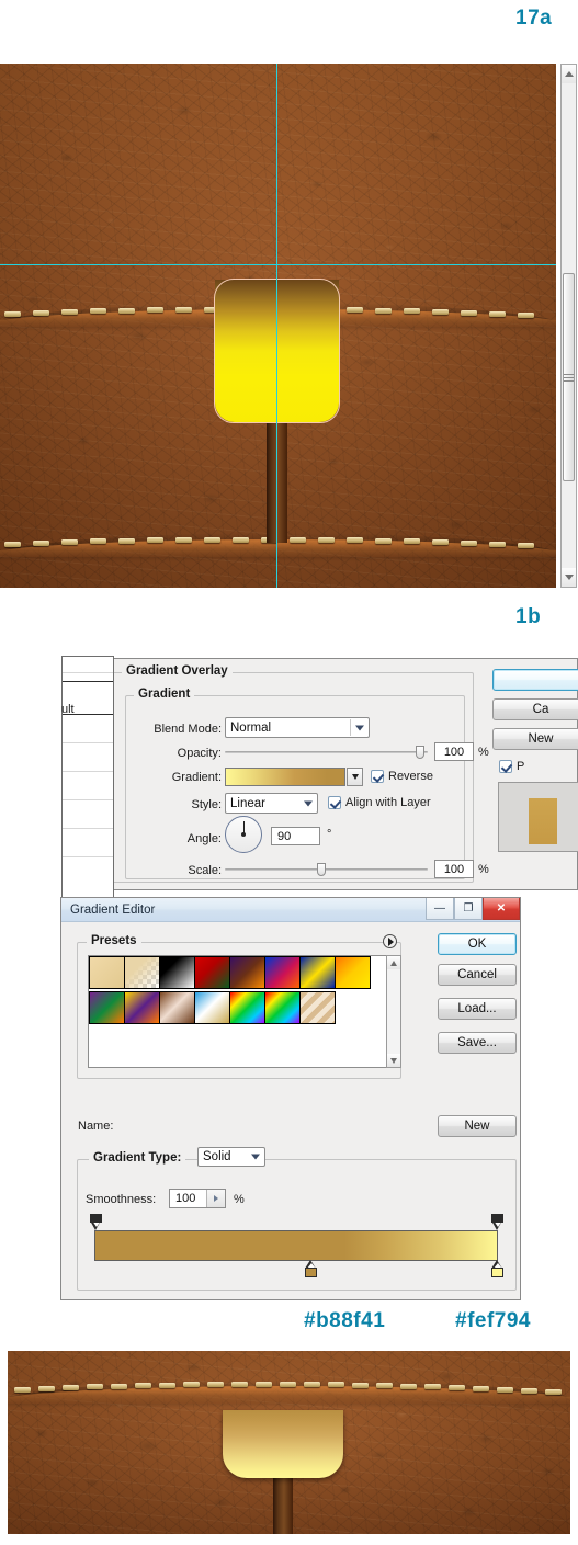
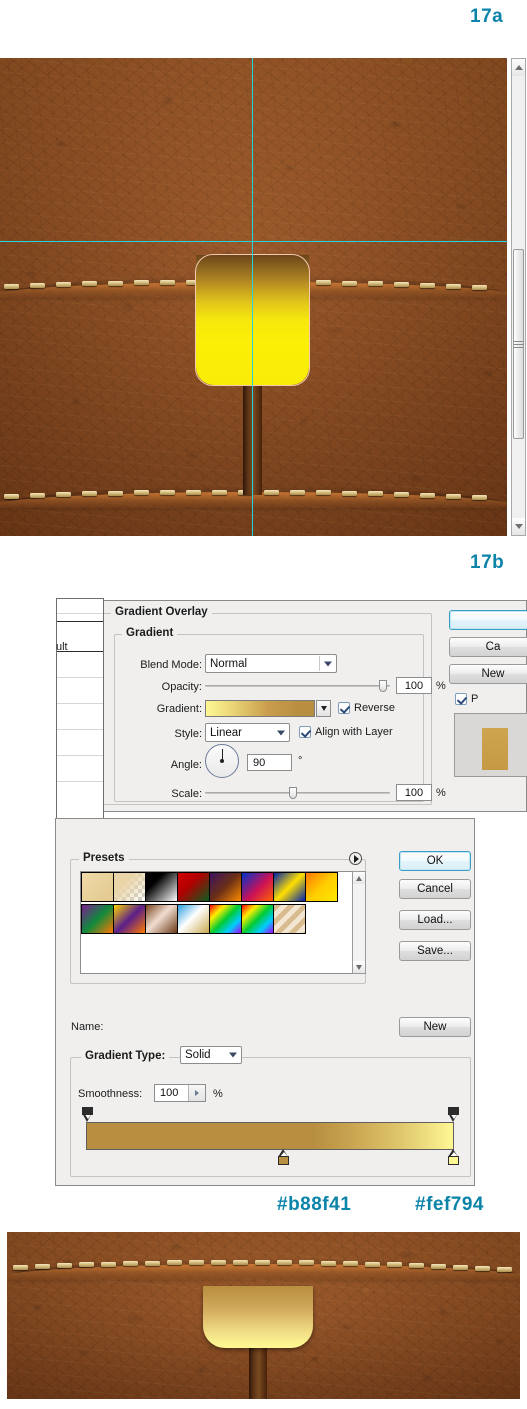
  17a
- 1b
+ 17b
  Gradient Overlay
  Gradient
  Blend Mode:
  Normal
  Opacity:
  100
  %
  Gradient:
  Reverse
  Style:
  Linear
  Align with Layer
  Angle:
  90
  °
  Scale:
  100
  %
  Ca
  New
  P
  ult
- Gradient Editor
- —
- ❐
- ✕
  Presets
  OK
  Cancel
  Load...
  Save...
  New
  Name:
  Gradient Type:
  Solid
  Smoothness:
  100
  %
  #b88f41
  #fef794
